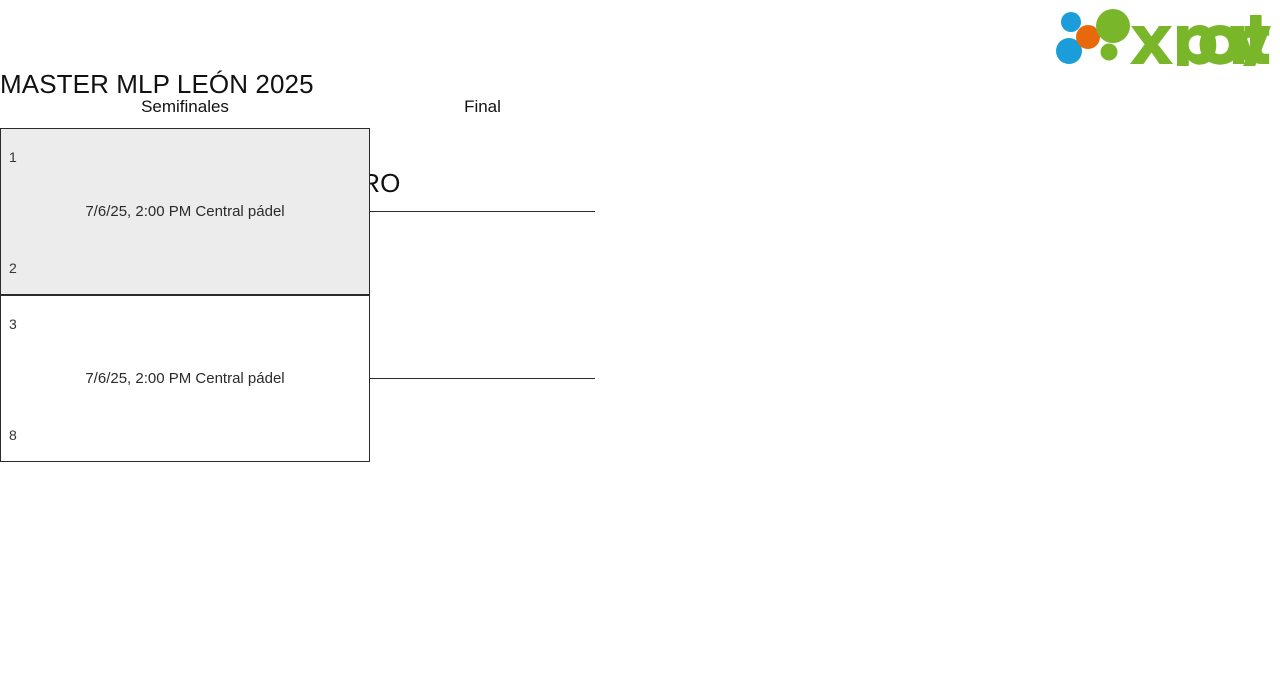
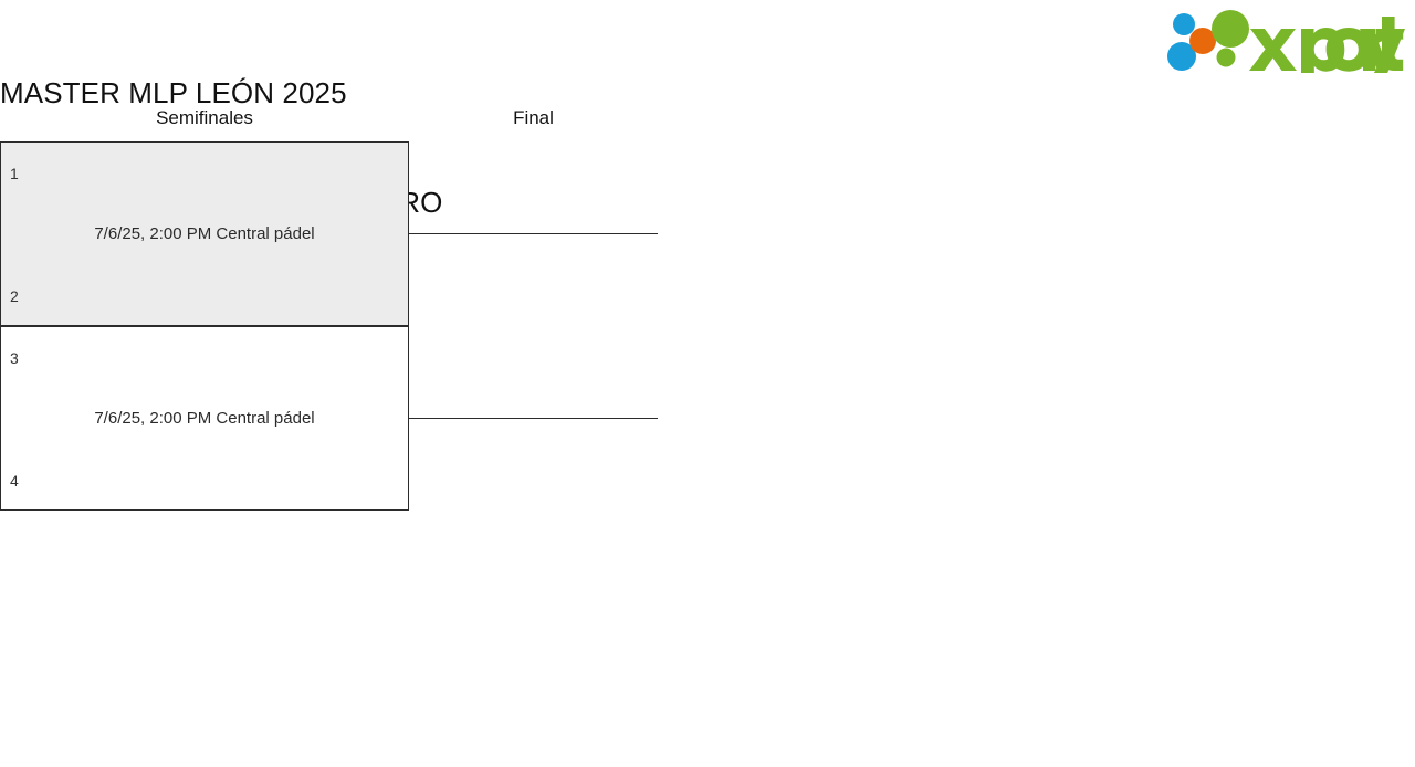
  MASTER MLP LEÓN 2025
  Semifinales
  Final
  1
  2
  7/6/25, 2:00 PM Central pádel
  3
- 8
+ 4
  7/6/25, 2:00 PM Central pádel
